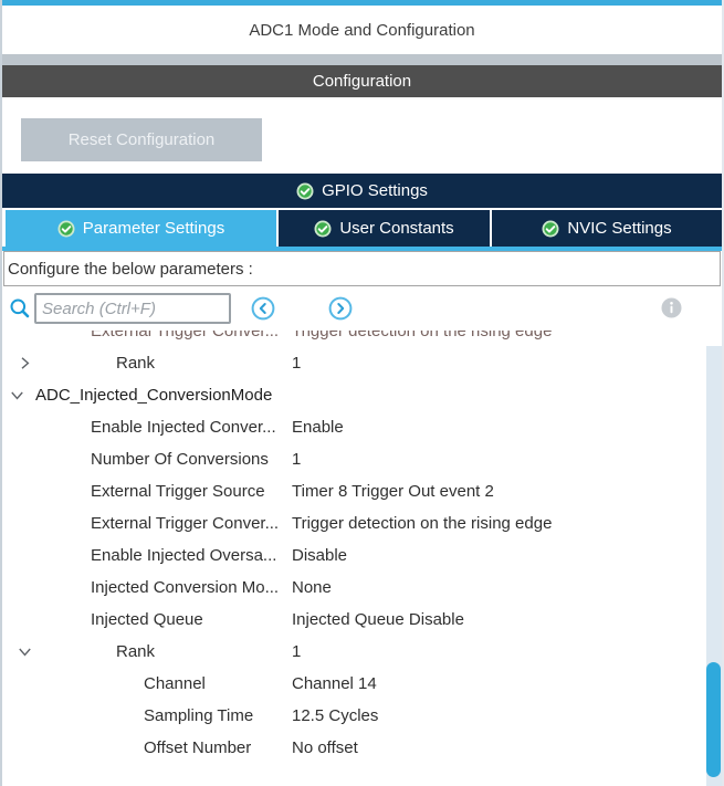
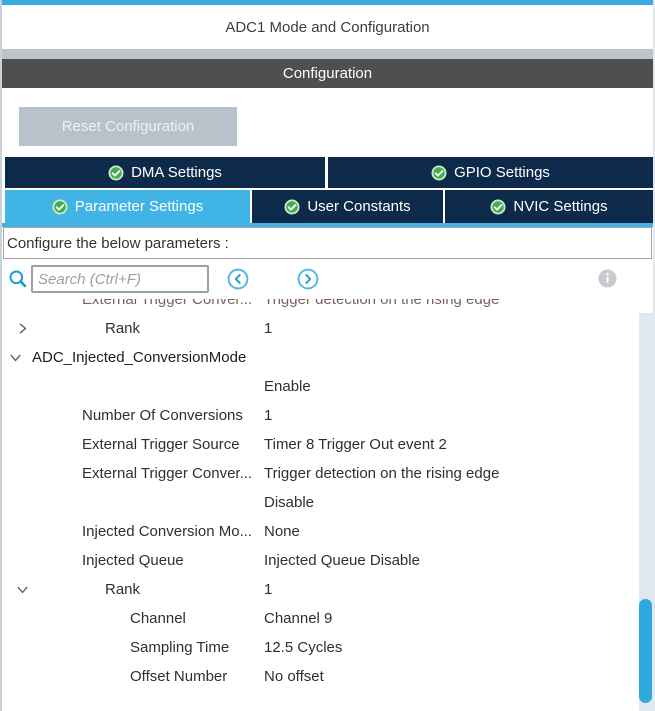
  ADC1 Mode and Configuration
  Configuration
  Reset Configuration
+ DMA Settings
  GPIO Settings
  Parameter Settings
  User Constants
  NVIC Settings
  Configure the below parameters :
  Search (Ctrl+F)
  External Trigger Conver...
  Trigger detection on the rising edge
  Rank
  1
  ADC_Injected_ConversionMode
- Enable Injected Conver...
  Enable
  Number Of Conversions
  1
  External Trigger Source
  Timer 8 Trigger Out event 2
  External Trigger Conver...
  Trigger detection on the rising edge
- Enable Injected Oversa...
  Disable
  Injected Conversion Mo...
  None
  Injected Queue
  Injected Queue Disable
  Rank
  1
  Channel
- Channel 14
+ Channel 9
  Sampling Time
  12.5 Cycles
  Offset Number
  No offset
